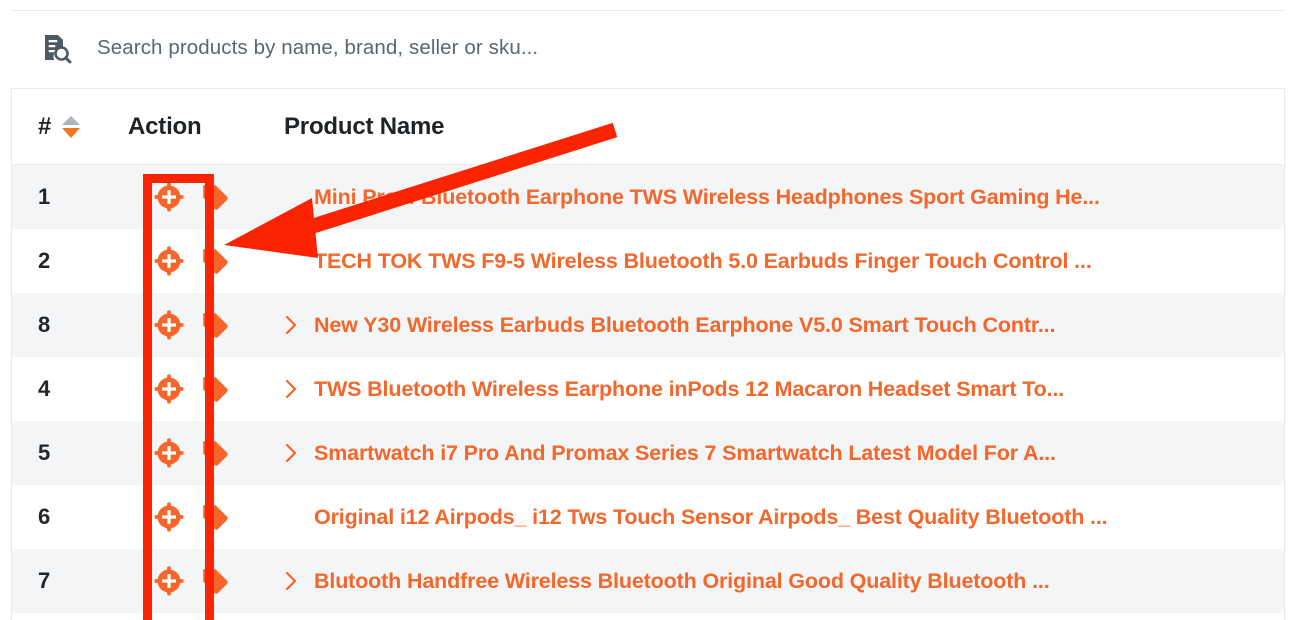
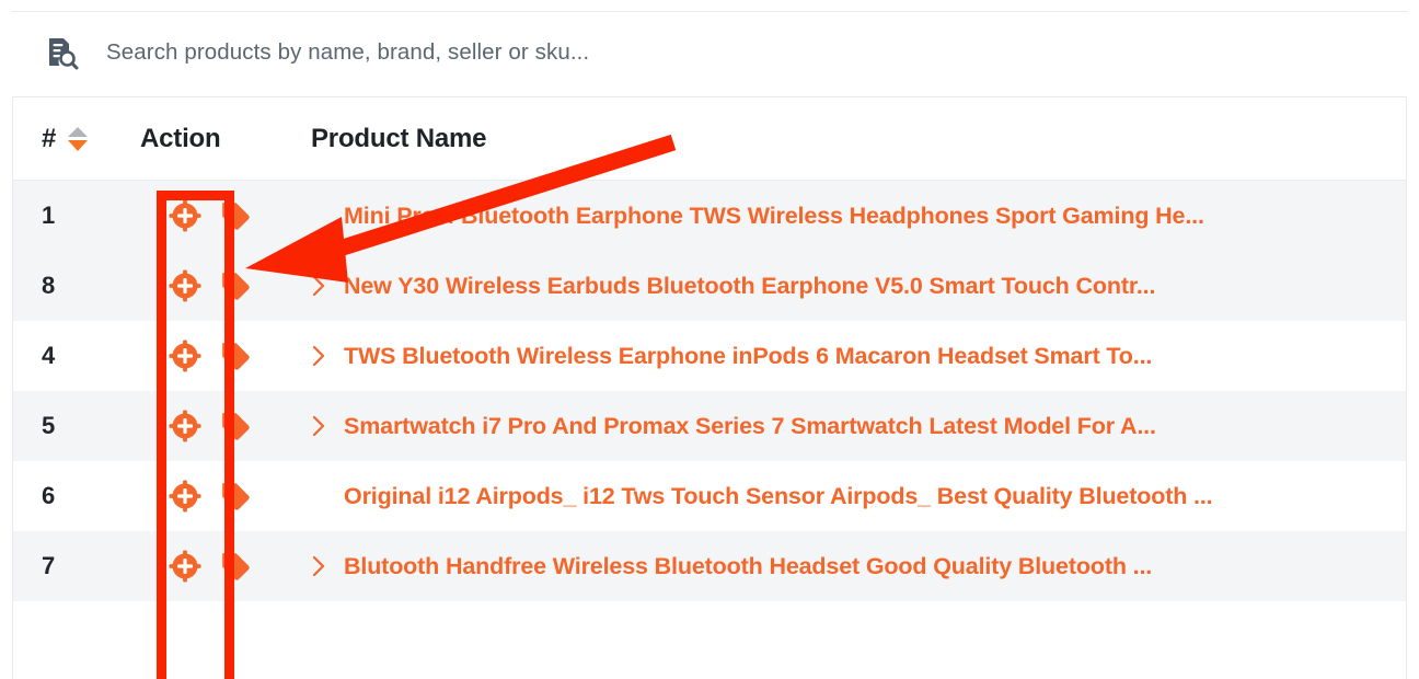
  Search products by name, brand, seller or sku...
  #
  Action
  Product Name
  1
  Mini Prluetooth Earphone TWS Wireless Headphones Sport Gaming He...
- 2
- TECH TOK TWS F9-5 Wireless Bluetooth 5.0 Earbuds Finger Touch Control ...
  8
  New Y30 Wireless Earbuds Bluetooth Earphone V5.0 Smart Touch Contr...
  4
- TWS Bluetooth Wireless Earphone inPods 12 Macaron Headset Smart To...
+ TWS Bluetooth Wireless Earphone inPods 6 Macaron Headset Smart To...
  5
  Smartwatch i7 Pro And Promax Series 7 Smartwatch Latest Model For A...
  6
  Original i12 Airpods_ i12 Tws Touch Sensor Airpods_ Best Quality Bluetooth ...
  7
- Blutooth Handfree Wireless Bluetooth Original Good Quality Bluetooth ...
+ Blutooth Handfree Wireless Bluetooth Headset Good Quality Bluetooth ...
